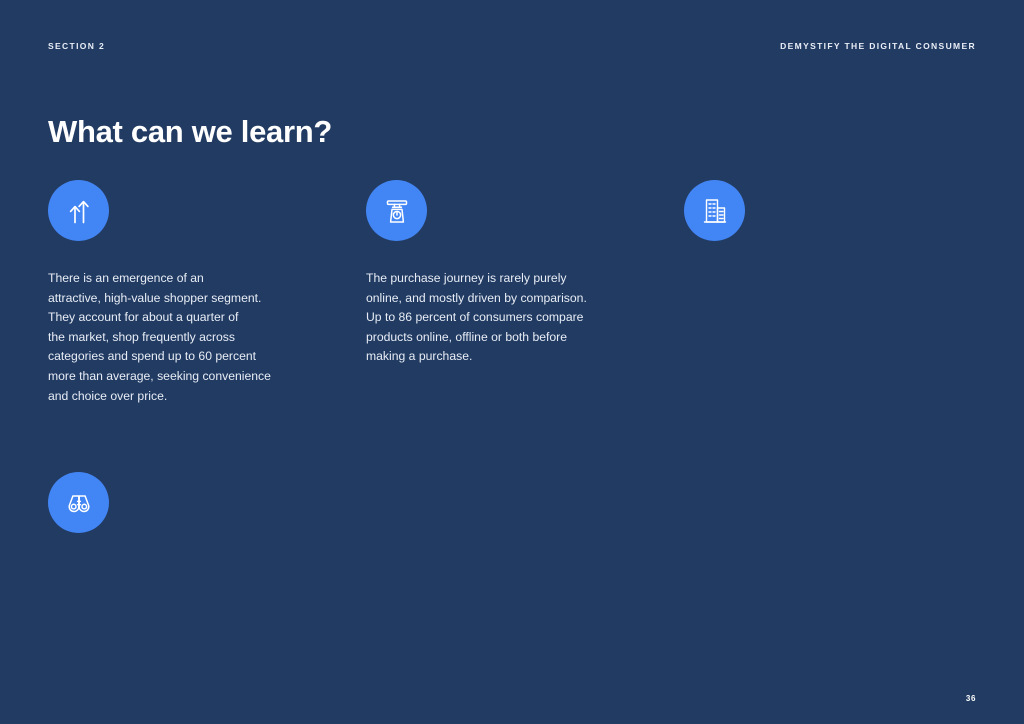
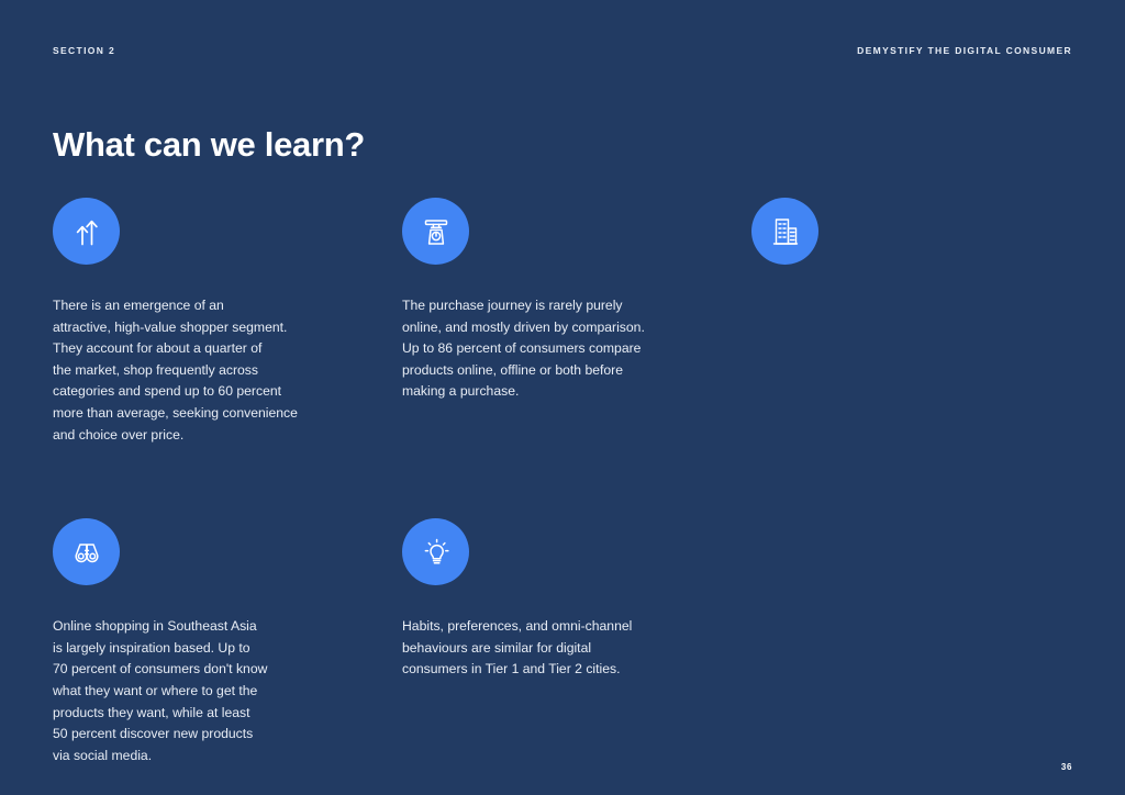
  SECTION 2
  DEMYSTIFY THE DIGITAL CONSUMER
  What can we learn?
  There is an emergence of an
  attractive, high-value shopper segment.
  They account for about a quarter of
  the market, shop frequently across
  categories and spend up to 60 percent
  more than average, seeking convenience
  and choice over price.
  The purchase journey is rarely purely
  online, and mostly driven by comparison.
  Up to 86 percent of consumers compare
  products online, offline or both before
  making a purchase.
+ Online shopping in Southeast Asia
+ is largely inspiration based. Up to
+ 70 percent of consumers don't know
+ what they want or where to get the
+ products they want, while at least
+ 50 percent discover new products
+ via social media.
+ Habits, preferences, and omni-channel
+ behaviours are similar for digital
+ consumers in Tier 1 and Tier 2 cities.
  36
